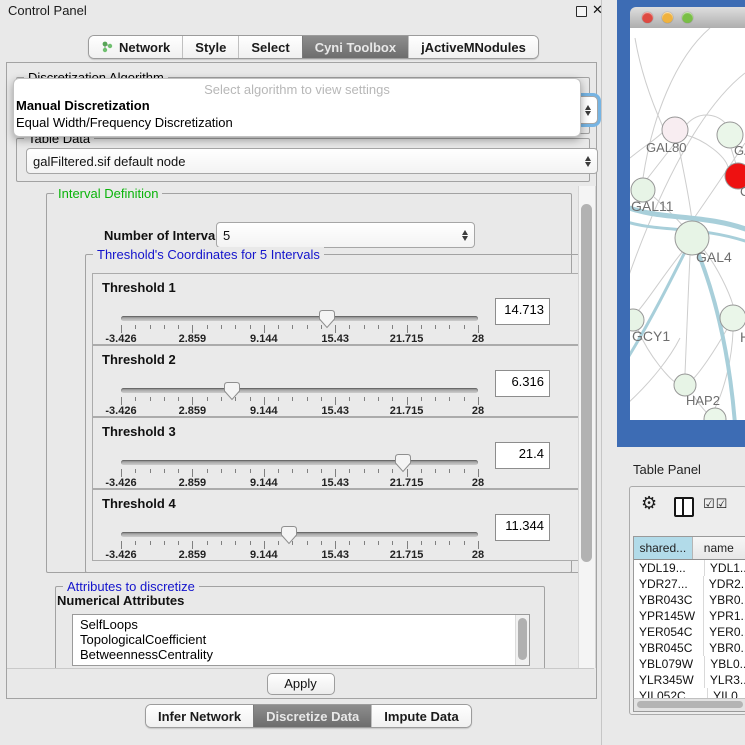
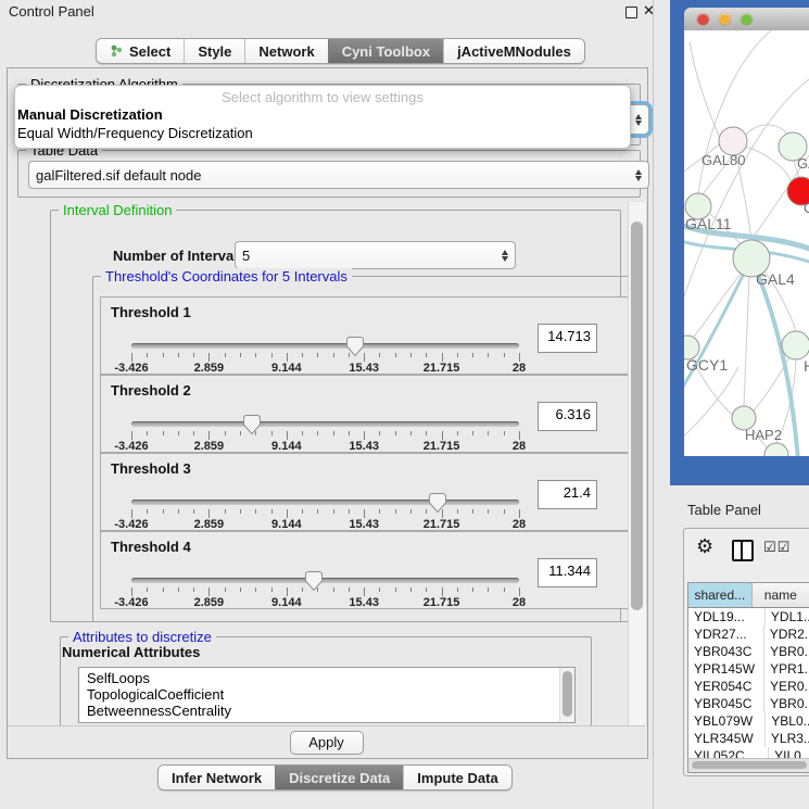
  Control Panel
  ✕
- Network
+ Select
  Style
- Select
+ Network
  Cyni Toolbox
  jActiveMNodules
  Select algorithm to view settings
  Manual Discretization
  Equal Width/Frequency Discretization
  Table Data
  galFiltered.sif default node
  Interval Definition
  Number of Interva
  5
  Threshold's Coordinates for 5 Intervals
  Threshold 1
  -3.426
  2.859
  9.144
  15.43
  21.715
  28
  14.713
  Threshold 2
  -3.426
  2.859
  9.144
  15.43
  21.715
  28
  6.316
  Threshold 3
  -3.426
  2.859
  9.144
  15.43
  21.715
  28
  21.4
  Threshold 4
  -3.426
  2.859
  9.144
  15.43
  21.715
  28
  11.344
  Attributes to discretize
  Numerical Attributes
  SelfLoops
  TopologicalCoefficient
  BetweennessCentrality
  Apply
  Infer Network
  Discretize Data
  Impute Data
  GAL80
  GAL11
  GAL4
  GCY1
  HAP2
  Table Panel
  ⚙
  ☑☑
  shared...
  name
  YDL19...
  YDL1.
  YDR27...
  YDR2.
  YBR043C
  YBR0.
  YPR145W
  YPR1.
  YER054C
  YER0.
  YBR045C
  YBR0.
  YBL079W
  YBL0.
  YLR345W
  YLR3.
  YIL052C
  YIL0..
